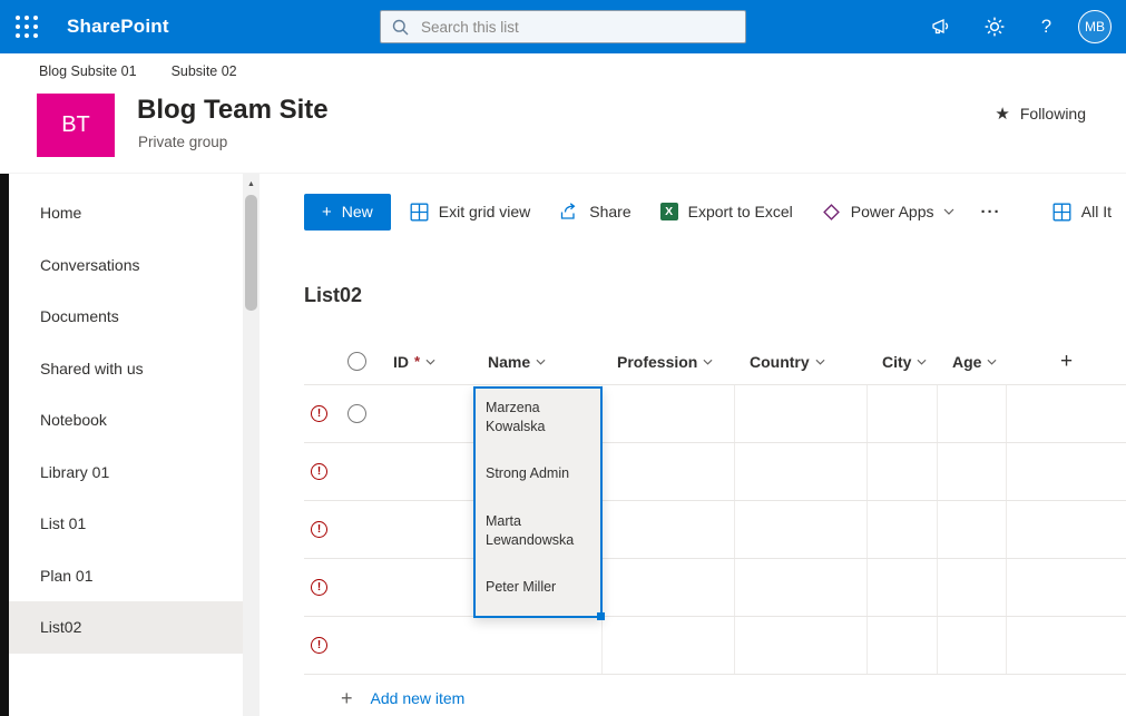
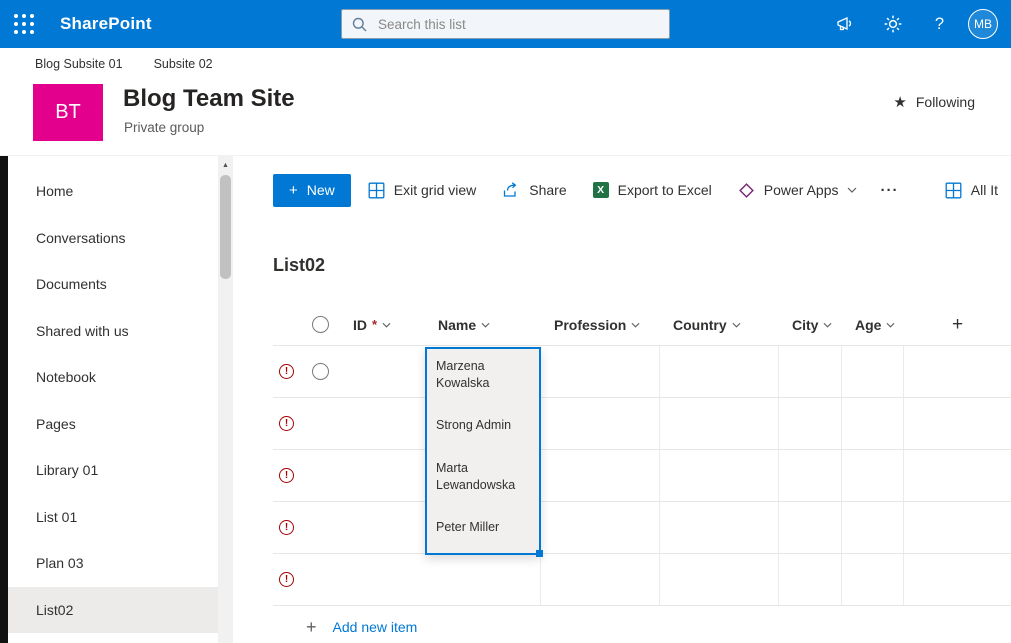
  SharePoint
  Search this list
  ?
  MB
  Blog Subsite 01
  Subsite 02
  BT
  Blog Team Site
  Private group
  ★
  Following
  Home
  Conversations
  Documents
  Shared with us
  Notebook
+ Pages
  Library 01
  List 01
- Plan 01
+ Plan 03
  List02
  +
  New
  Exit grid view
  Share
  X
  Export to Excel
  Power Apps
  ···
  All It
  List02
  ID
  *
  Name
  Profession
  Country
  City
  Age
  +
  !
  !
  !
  !
  !
  +
  Add new item
  Marzena Kowalska
  Strong Admin
  Marta Lewandowska
  Peter Miller
